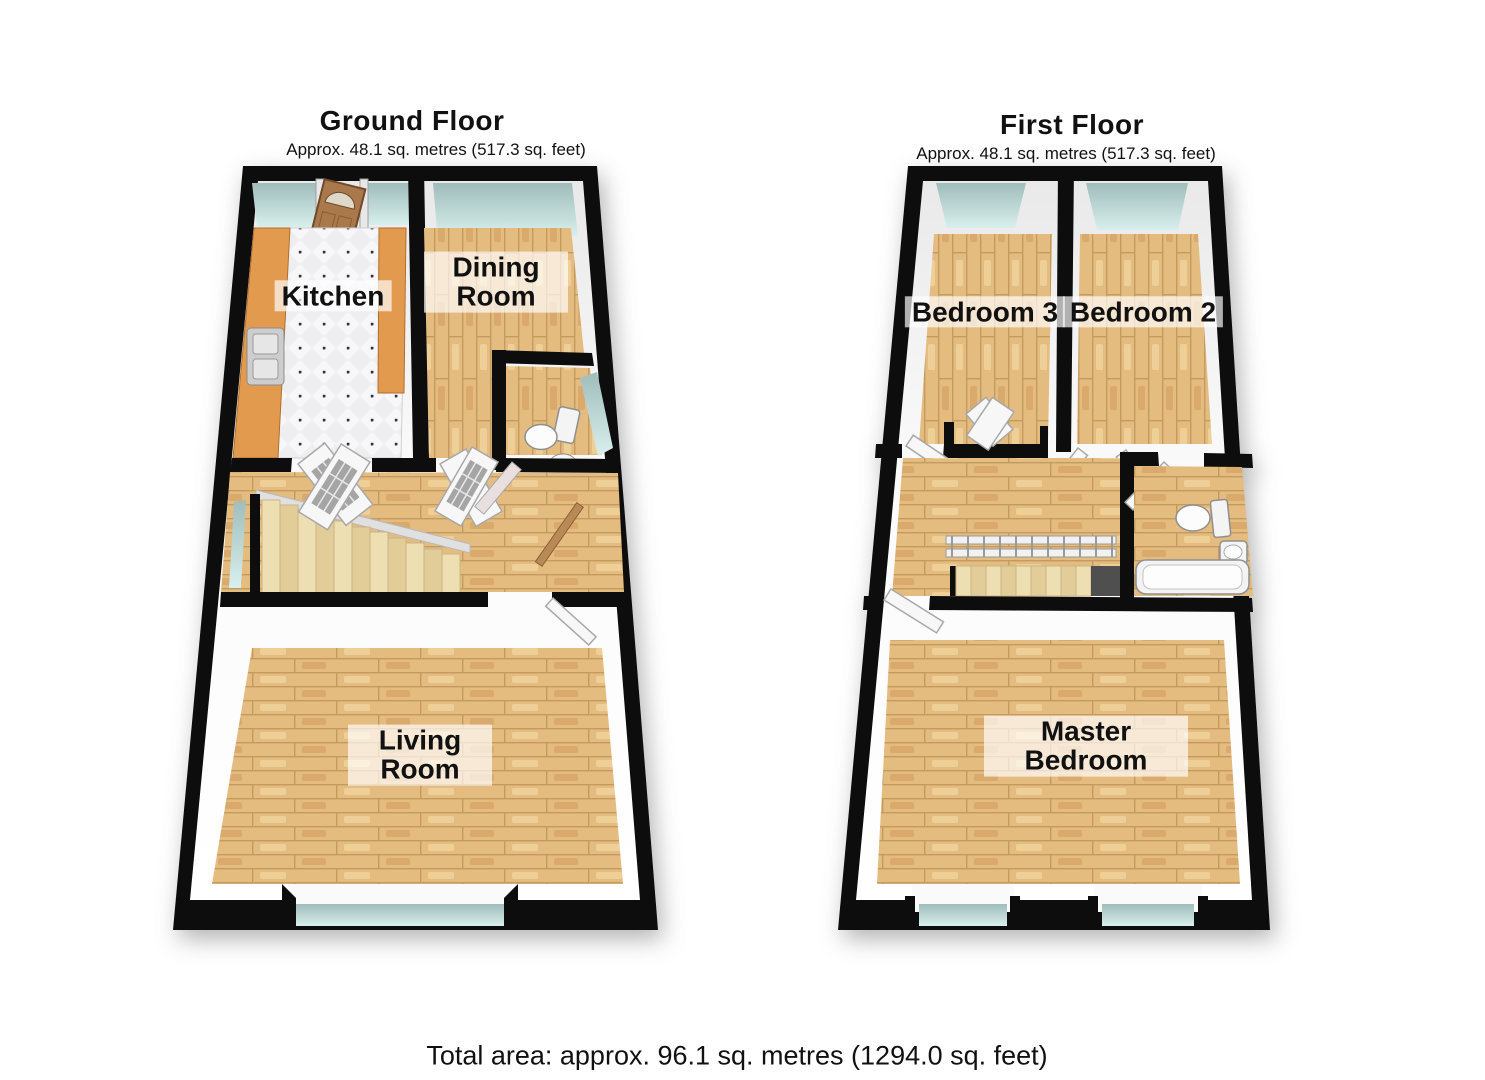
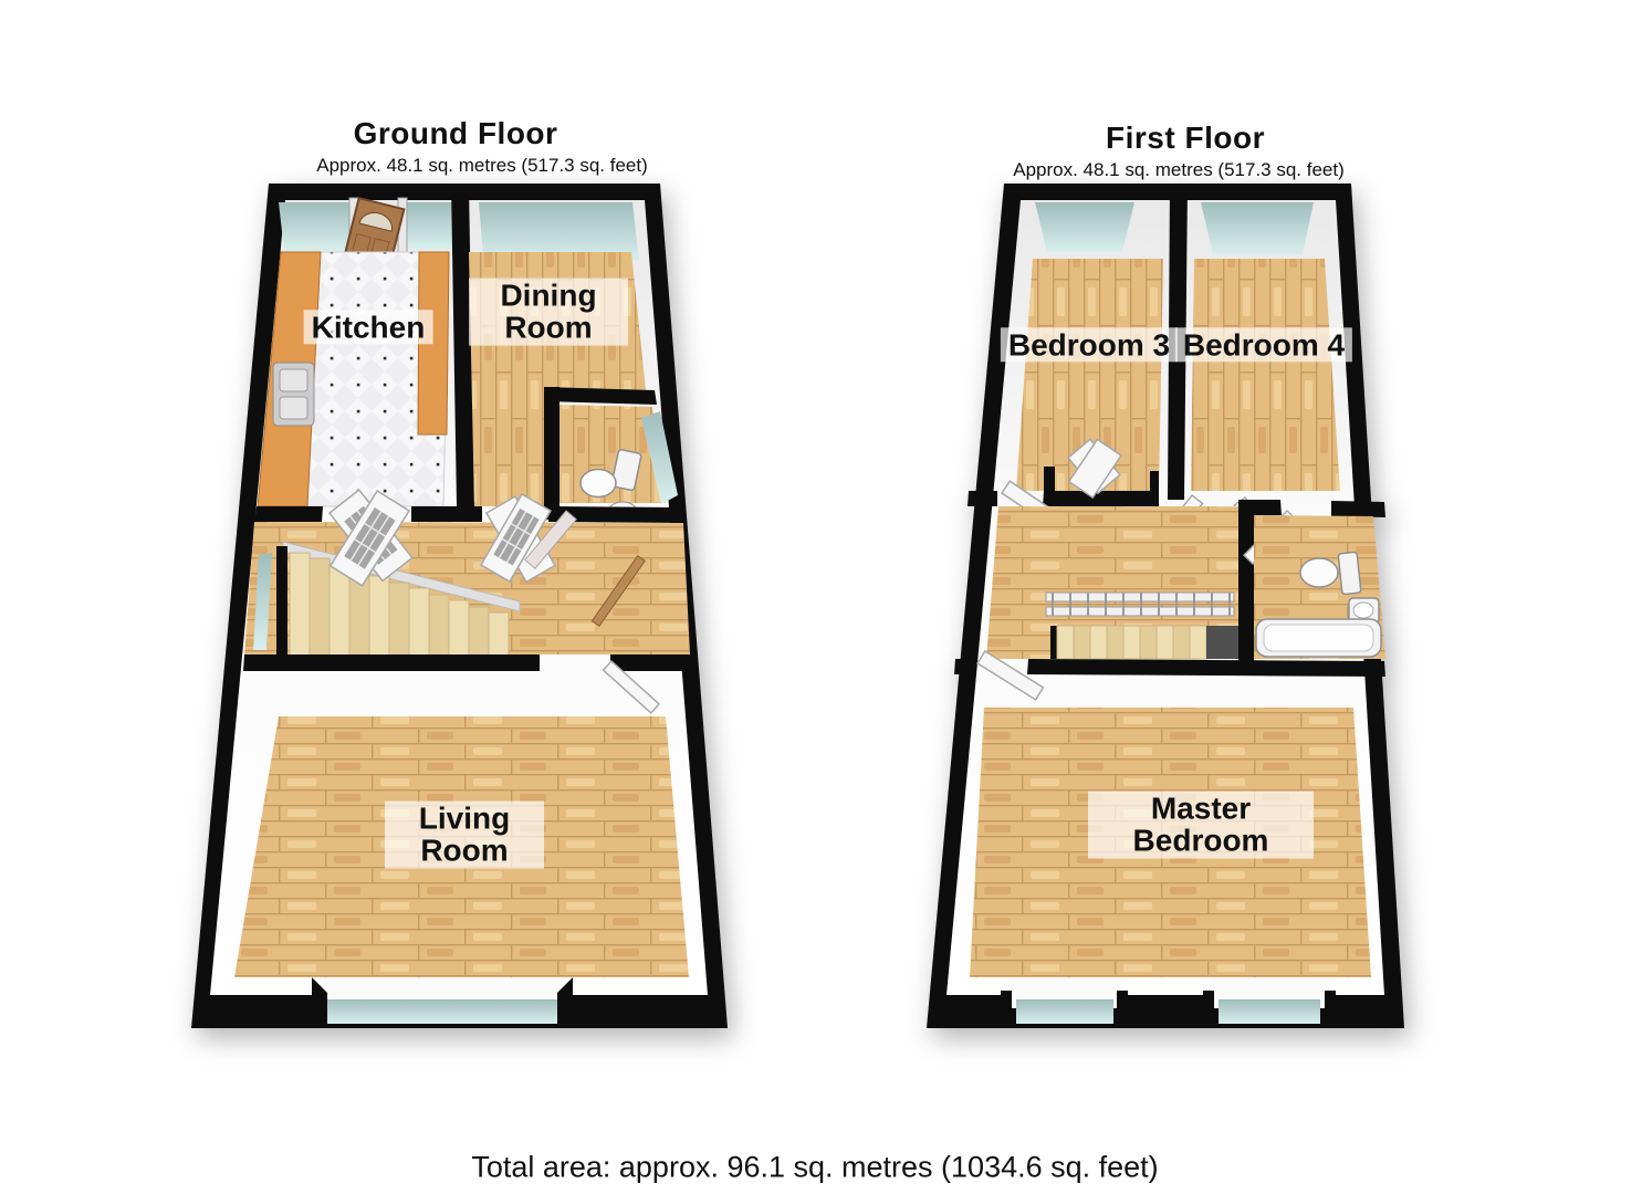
  Ground Floor
  Approx. 48.1 sq. metres (517.3 sq. feet)
  First Floor
  Approx. 48.1 sq. metres (517.3 sq. feet)
  Kitchen
  Dining Room
  Living Room
  Bedroom 3
- Bedroom 2
+ Bedroom 4
  Master Bedroom
- Total area: approx. 96.1 sq. metres (1294.0 sq. feet)
+ Total area: approx. 96.1 sq. metres (1034.6 sq. feet)
